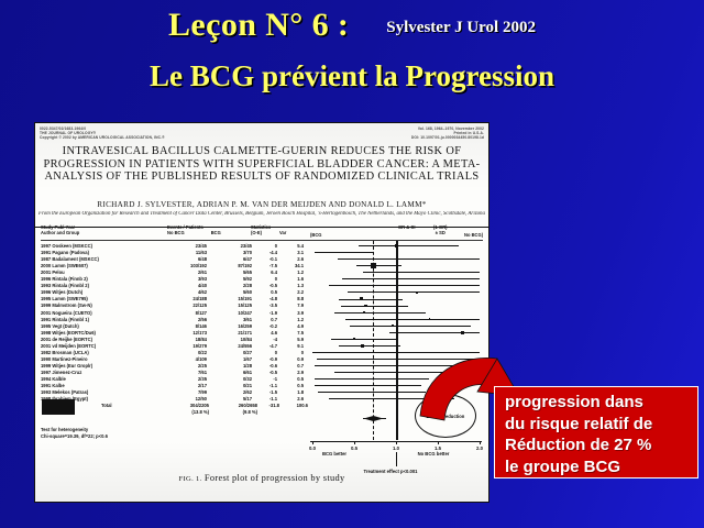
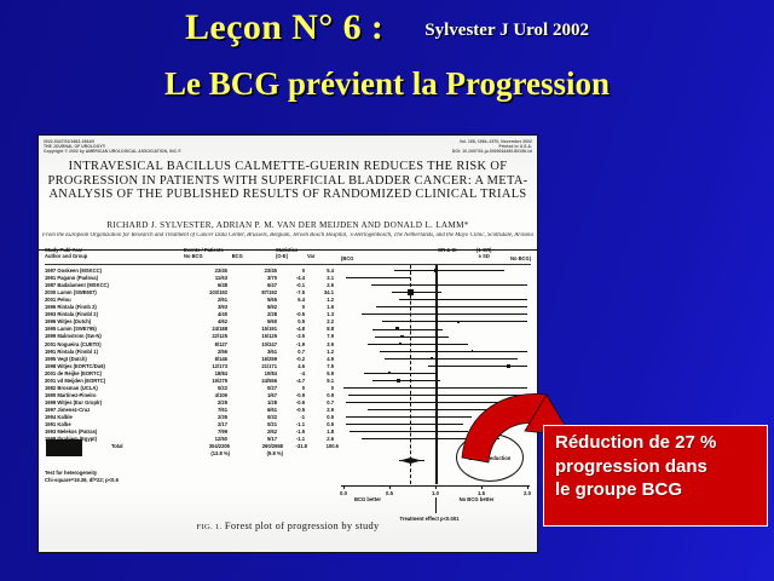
  Leçon N° 6 : Sylvester J Urol 2002
  Le BCG prévient la Progression
- progression dans
+ Réduction de 27 %
- du risque relatif de
- Réduction de 27 %
+ progression dans
  le groupe BCG
